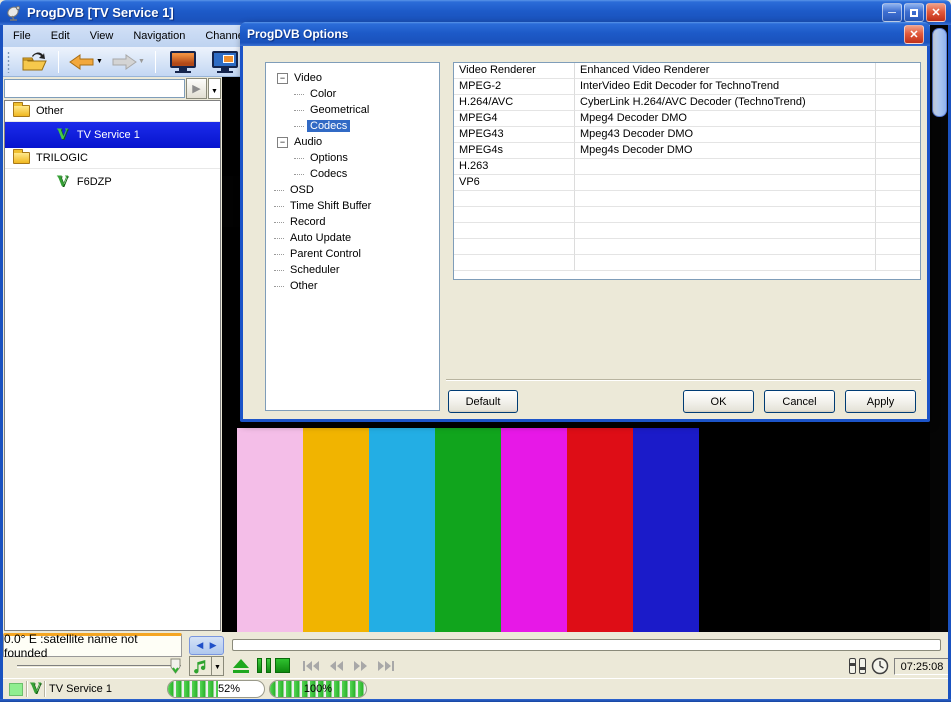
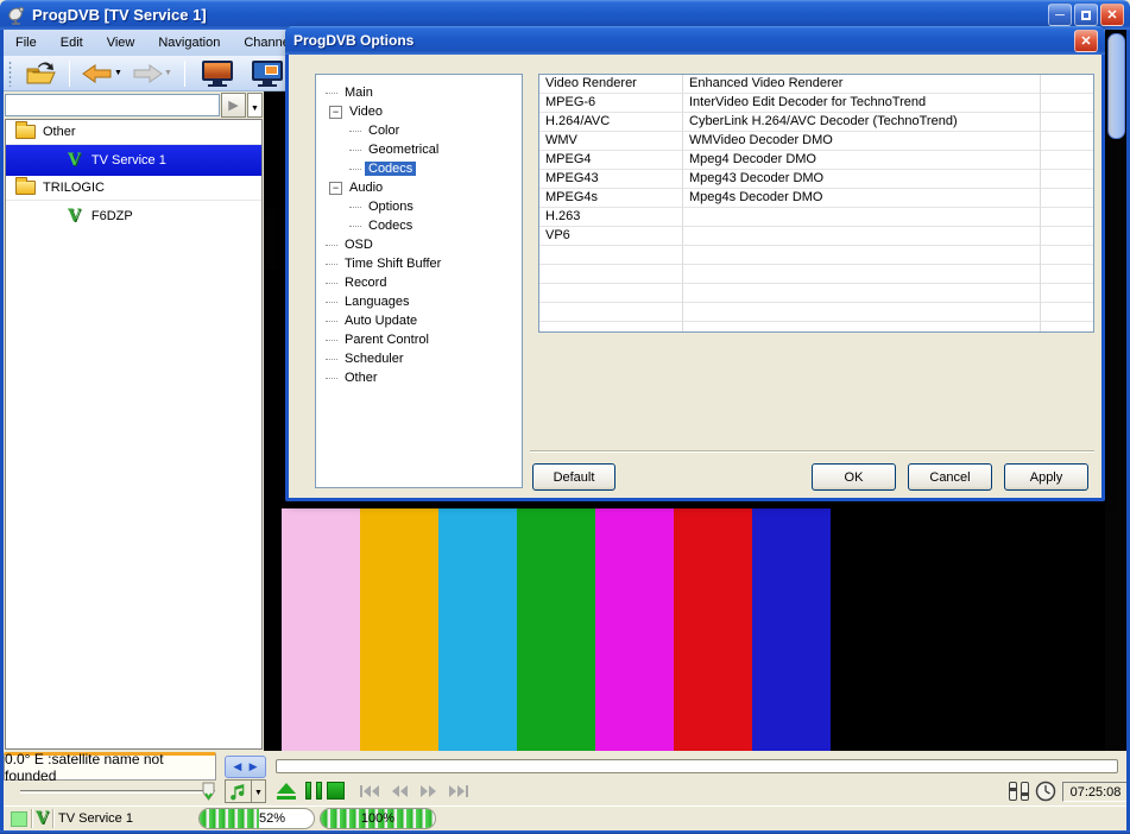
  File
  Edit
  View
  Navigation
  Chann
  ▶
  Other
  V
  TV Service 1
  TRILOGIC
  V
  F6DZP
  0.0° E :satellite name not founded
  ◀
  ▶
  07:25:08
  V
  TV Service 1
  52%
  100%
  ProgDVB [TV Service 1]
  ─
  ✕
  ProgDVB Options
  ✕
+ Main
  −
  Video
  Color
  Geometrical
  Codecs
  −
  Audio
  Options
  Codecs
  OSD
  Time Shift Buffer
  Record
+ Languages
  Auto Update
  Parent Control
  Scheduler
  Other
  Video Renderer
  Enhanced Video Renderer
- MPEG-2
+ MPEG-6
  InterVideo Edit Decoder for TechnoTrend
  H.264/AVC
  CyberLink H.264/AVC Decoder (TechnoTrend)
+ WMV
+ WMVideo Decoder DMO
  MPEG4
  Mpeg4 Decoder DMO
  MPEG43
  Mpeg43 Decoder DMO
  MPEG4s
  Mpeg4s Decoder DMO
  H.263
  VP6
  Default
  OK
  Cancel
  Apply
